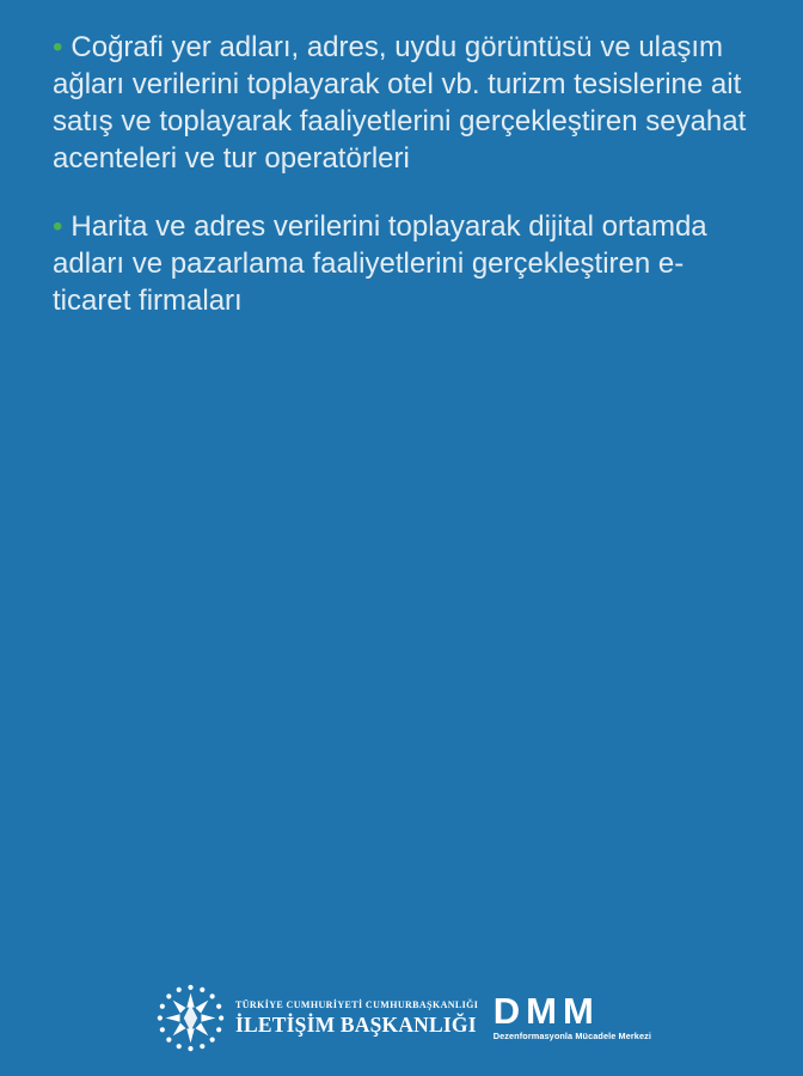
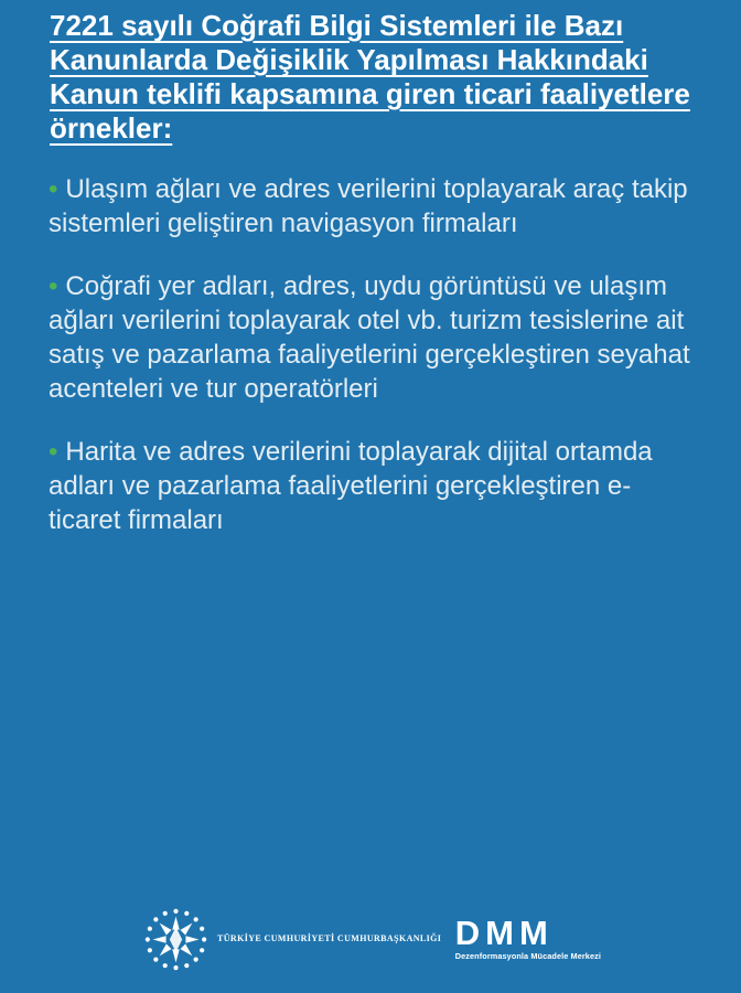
+ 7221 sayılı Coğrafi Bilgi Sistemleri ile Bazı Kanunlarda Değişiklik Yapılması Hakkındaki Kanun teklifi kapsamına giren ticari faaliyetlere örnekler:
+ • Ulaşım ağları ve adres verilerini toplayarak araç takip sistemleri geliştiren navigasyon firmaları
- • Coğrafi yer adları, adres, uydu görüntüsü ve ulaşım ağları verilerini toplayarak otel vb. turizm tesislerine ait satış ve toplayarak faaliyetlerini gerçekleştiren seyahat acenteleri ve tur operatörleri
+ • Coğrafi yer adları, adres, uydu görüntüsü ve ulaşım ağları verilerini toplayarak otel vb. turizm tesislerine ait satış ve pazarlama faaliyetlerini gerçekleştiren seyahat acenteleri ve tur operatörleri
  • Harita ve adres verilerini toplayarak dijital ortamda adları ve pazarlama faaliyetlerini gerçekleştiren e-ticaret firmaları
  TÜRKİYE CUMHURİYETİ CUMHURBAŞKANLIĞI
- İLETİŞİM BAŞKANLIĞI
  DMM
  Dezenformasyonla Mücadele Merkezi
